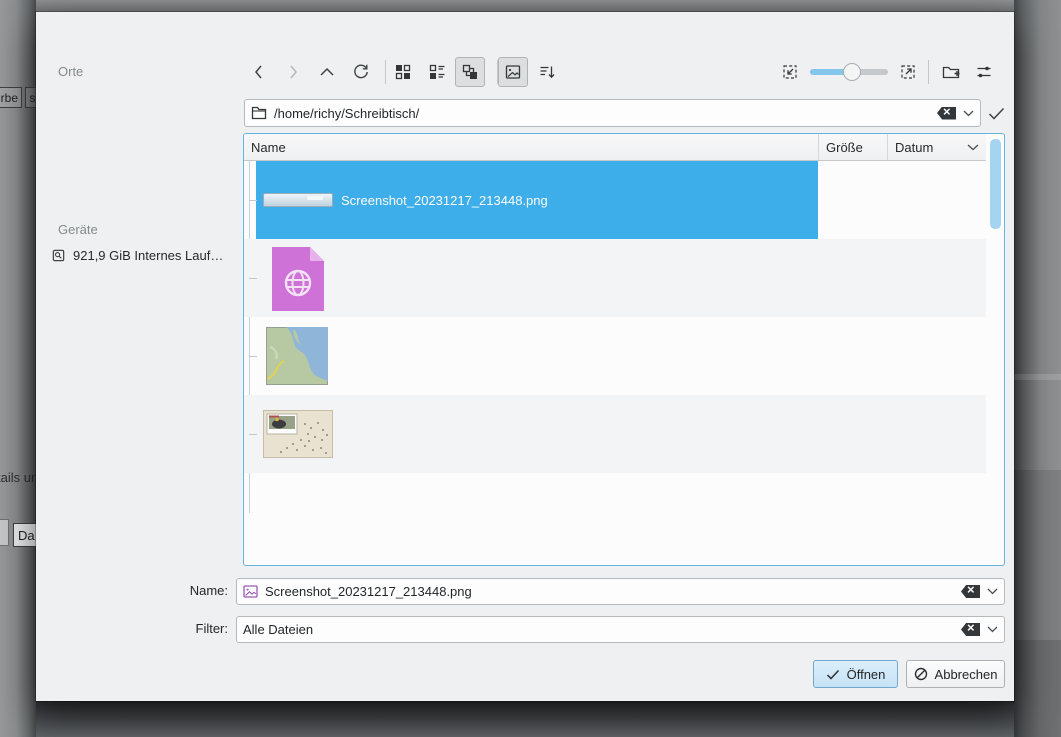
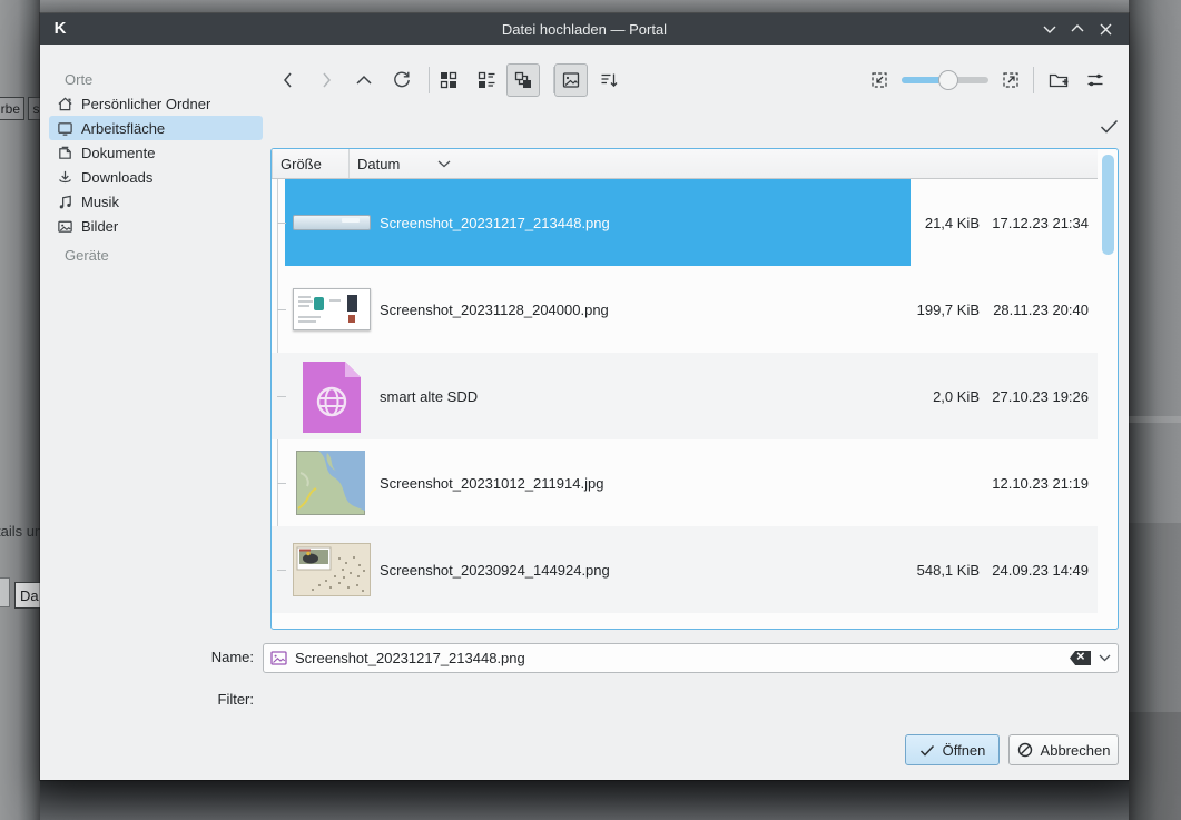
  rbe
  s
  ails un
  Da
+ K
+ Datei hochladen — Portal
  Orte
+ Persönlicher Ordner
+ Arbeitsfläche
+ Dokumente
+ Downloads
+ Musik
+ Bilder
  Geräte
- 921,9 GiB Internes Lauf…
- /home/richy/Schreibtisch/
- Name
  Größe
  Datum
  Screenshot_20231217_213448.png
+ 21,4 KiB
+ 17.12.23 21:34
+ Screenshot_20231128_204000.png
+ 199,7 KiB
+ 28.11.23 20:40
+ smart alte SDD
+ 2,0 KiB
+ 27.10.23 19:26
+ Screenshot_20231012_211914.jpg
+ 12.10.23 21:19
+ Screenshot_20230924_144924.png
+ 548,1 KiB
+ 24.09.23 14:49
  Name:
  Screenshot_20231217_213448.png
  Filter:
- Alle Dateien
  Öffnen
  Abbrechen
